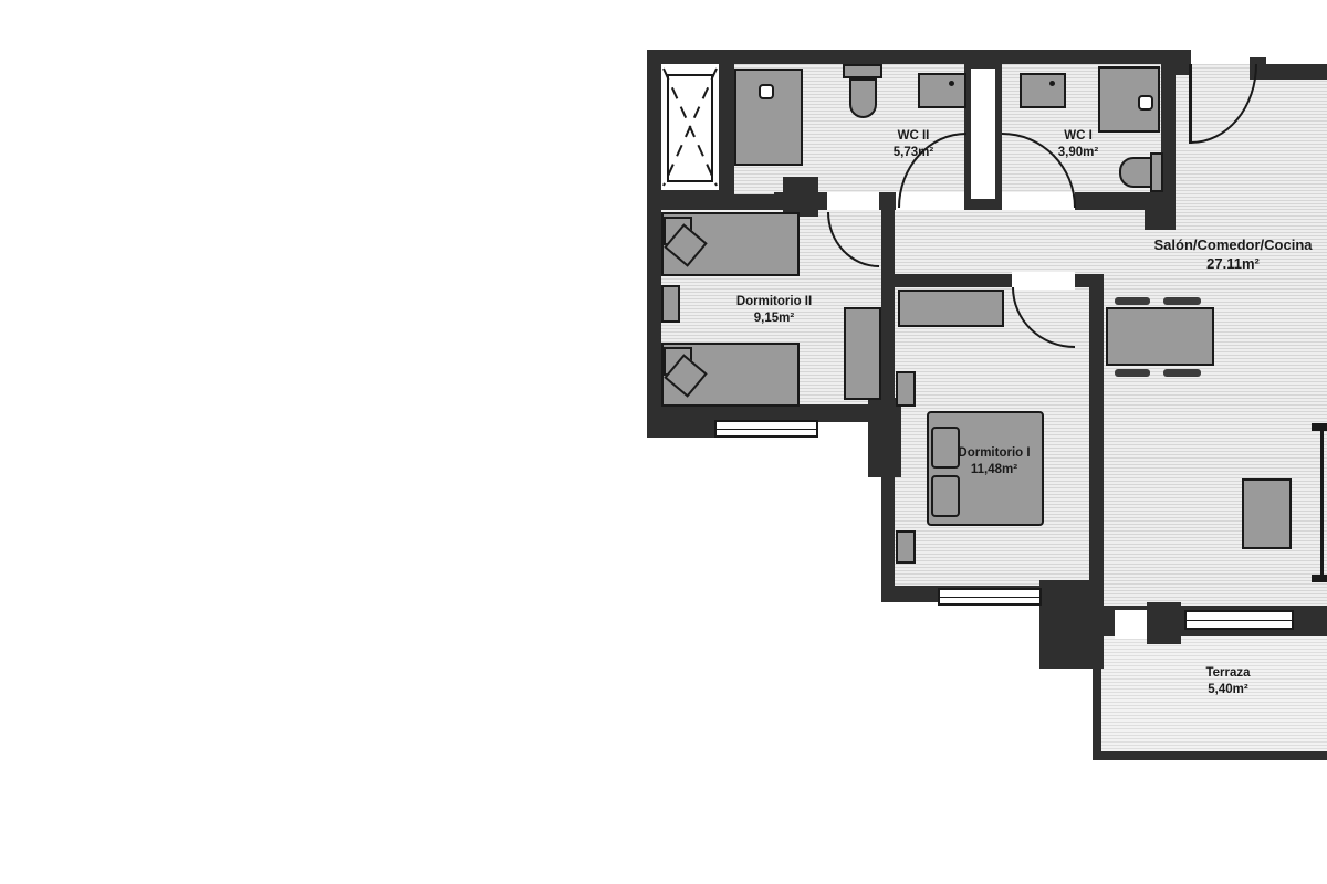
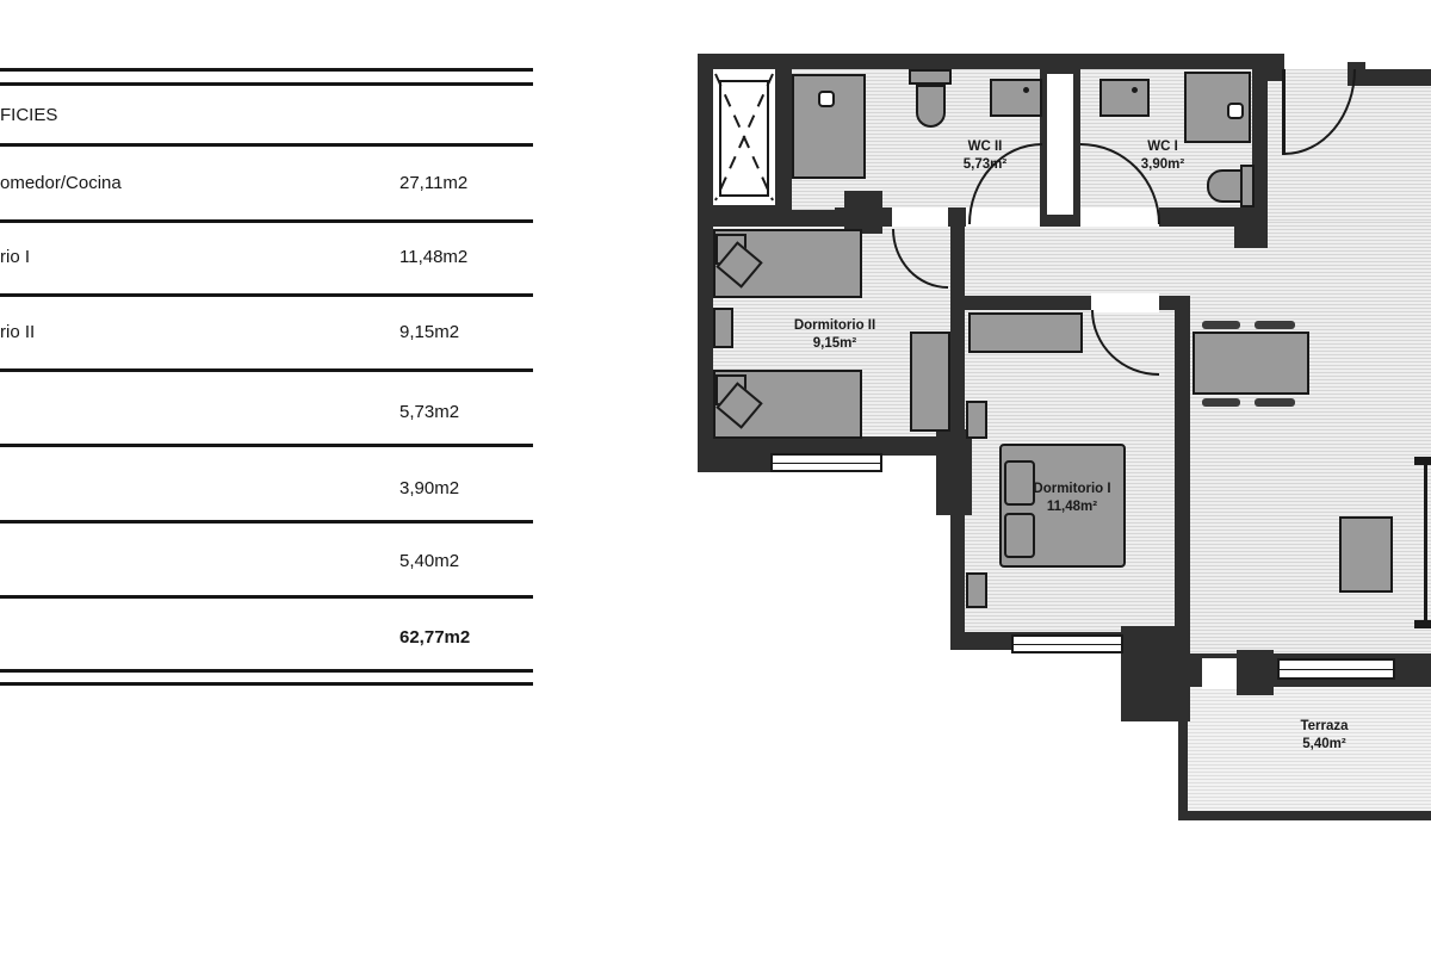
+ FICIES
+ omedor/Cocina
+ 27,11m2
+ rio I
+ 11,48m2
+ rio II
+ 9,15m2
+ 5,73m2
+ 3,90m2
+ 5,40m2
+ 62,77m2
  WC II
  5,73m²
  WC I
  3,90m²
- Salón/Comedor/Cocina
- 27.11m²
  Dormitorio II
  9,15m²
  Dormitorio I
  11,48m²
  Terraza
  5,40m²
